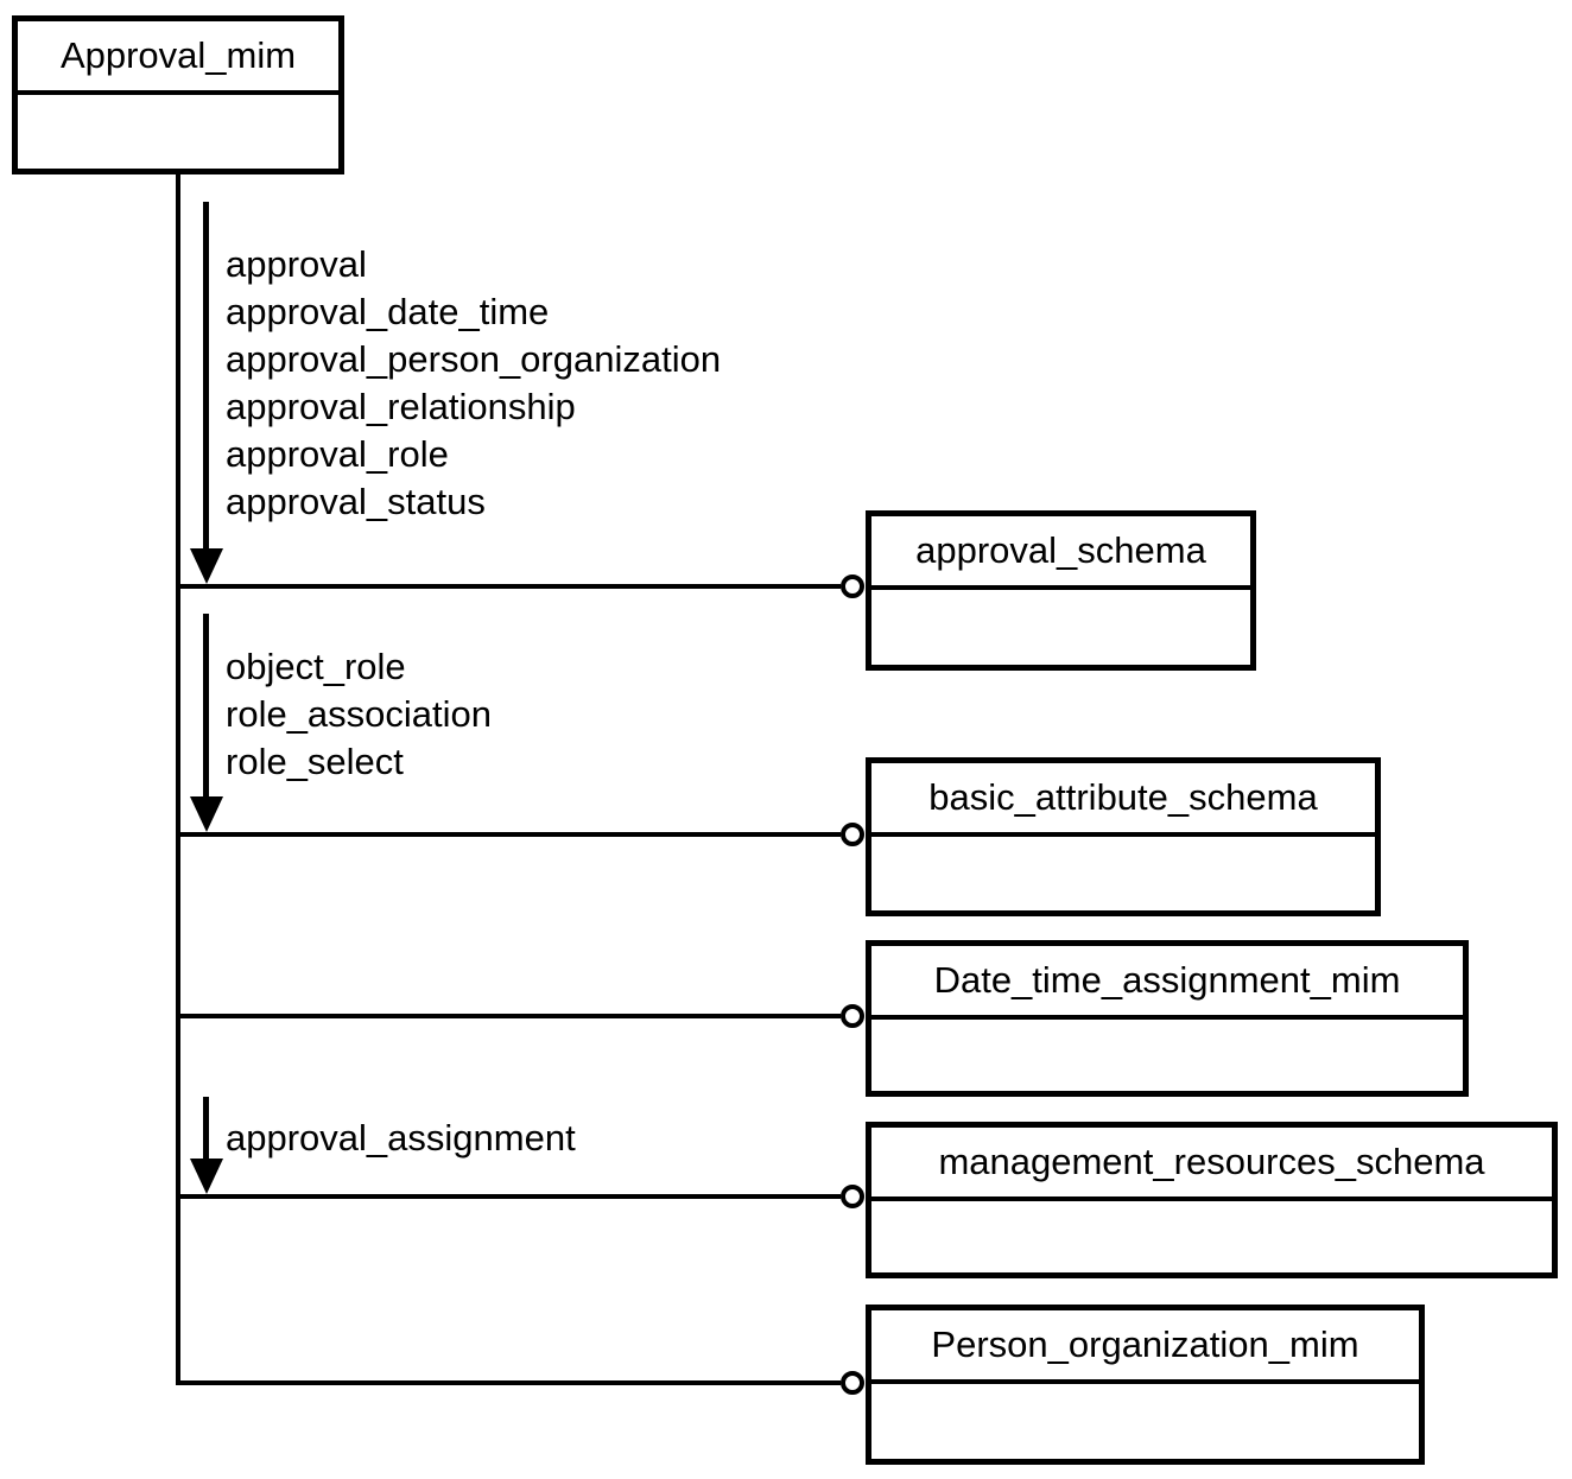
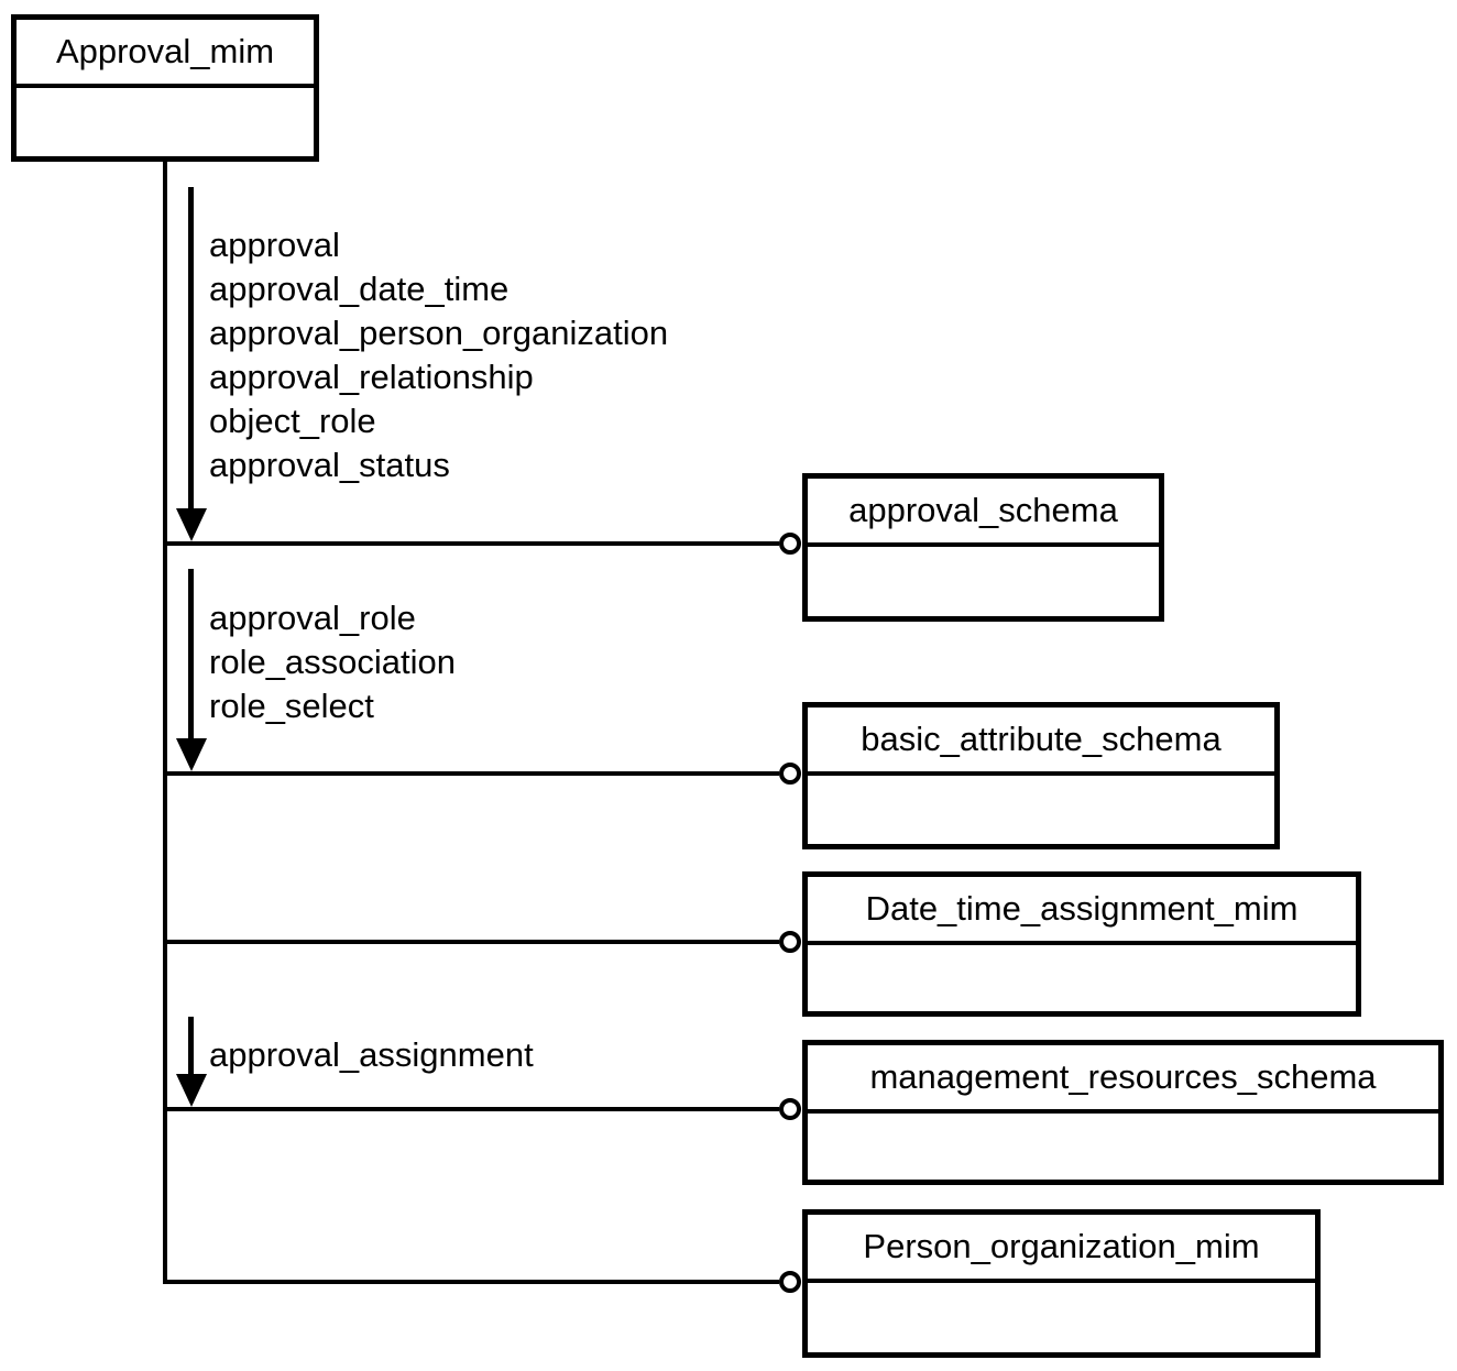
  Approval_mim
  approval
  approval_date_time
  approval_person_organization
  approval_relationship
- approval_role
+ object_role
  approval_status
- object_role
+ approval_role
  role_association
  role_select
  approval_assignment
  approval_schema
  basic_attribute_schema
  Date_time_assignment_mim
  management_resources_schema
  Person_organization_mim
